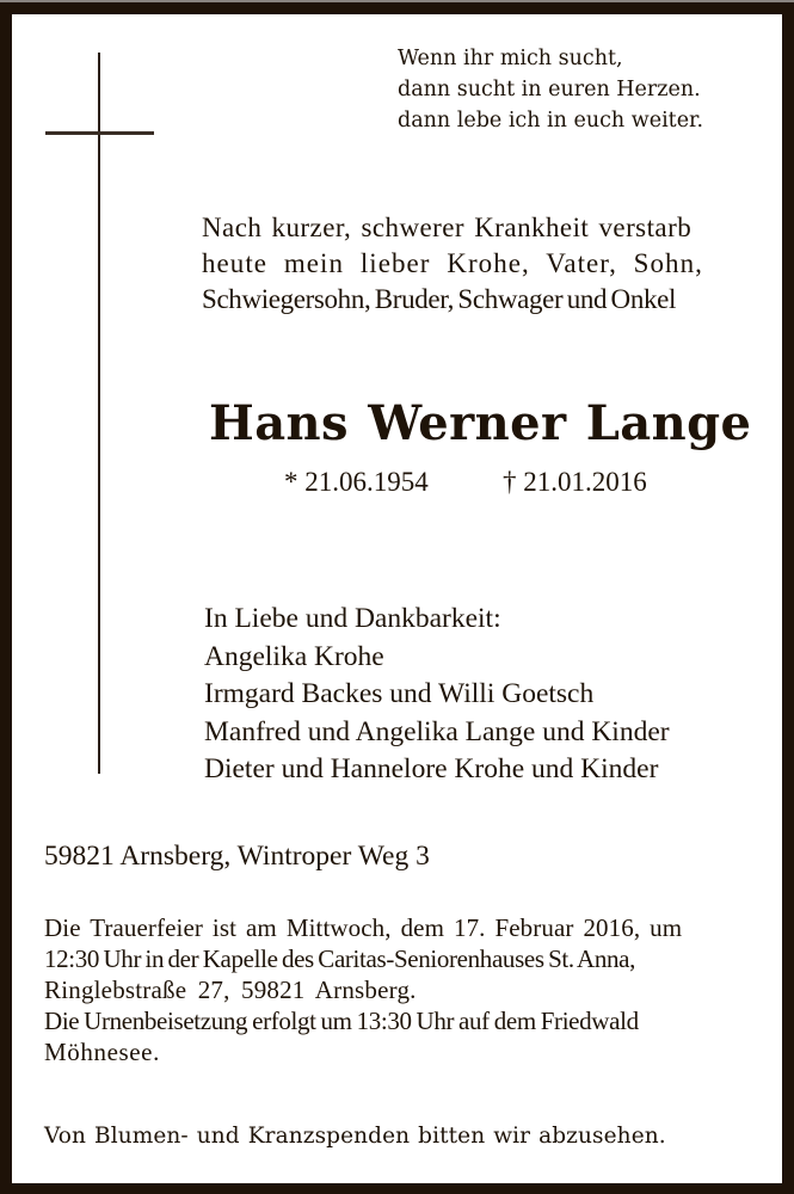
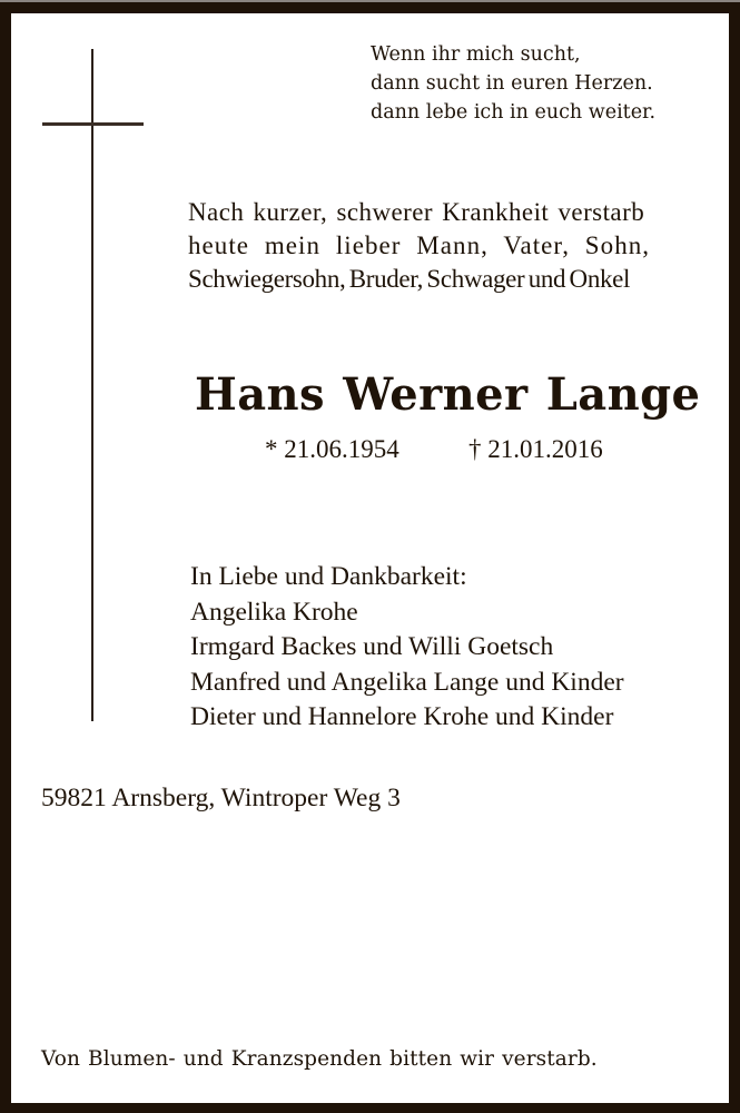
  Wenn ihr mich sucht,
  dann sucht in euren Herzen.
  dann lebe ich in euch weiter.
  Nach kurzer, schwerer Krankheit verstarb
- heute mein lieber Krohe, Vater, Sohn,
+ heute mein lieber Mann, Vater, Sohn,
  Schwiegersohn, Bruder, Schwager und Onkel
  Hans Werner Lange
  * 21.06.1954
  † 21.01.2016
  In Liebe und Dankbarkeit:
  Angelika Krohe
  Irmgard Backes und Willi Goetsch
  Manfred und Angelika Lange und Kinder
  Dieter und Hannelore Krohe und Kinder
  59821 Arnsberg, Wintroper Weg 3
- Die Trauerfeier ist am Mittwoch, dem 17. Februar 2016, um
- 12:30 Uhr in der Kapelle des Caritas-Seniorenhauses St. Anna,
- Ringlebstraße 27, 59821 Arnsberg.
- Die Urnenbeisetzung erfolgt um 13:30 Uhr auf dem Friedwald
- Möhnesee.
- Von Blumen- und Kranzspenden bitten wir abzusehen.
+ Von Blumen- und Kranzspenden bitten wir verstarb.
